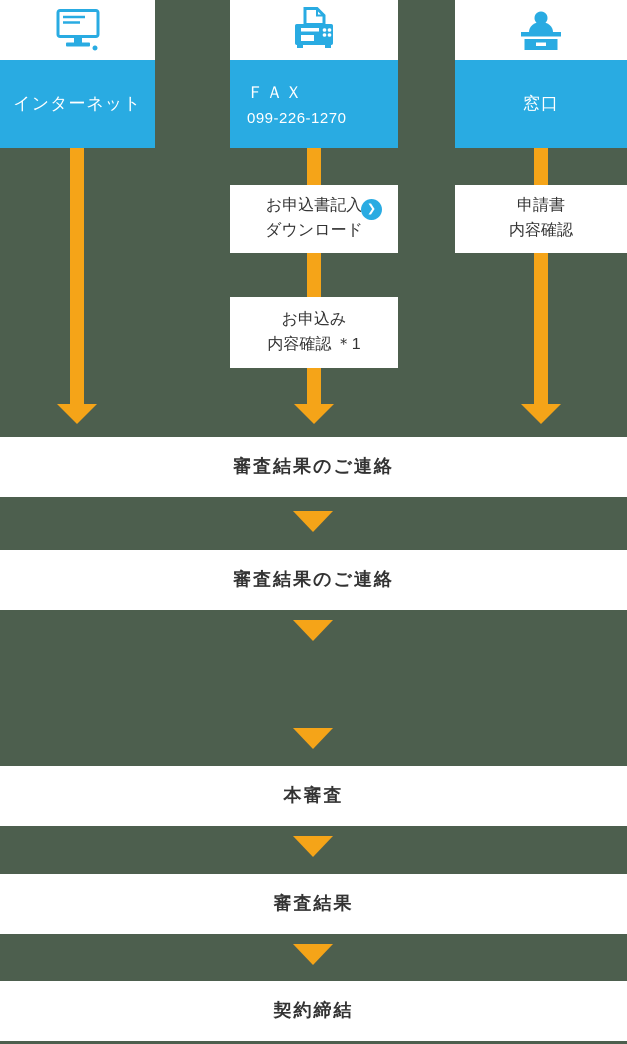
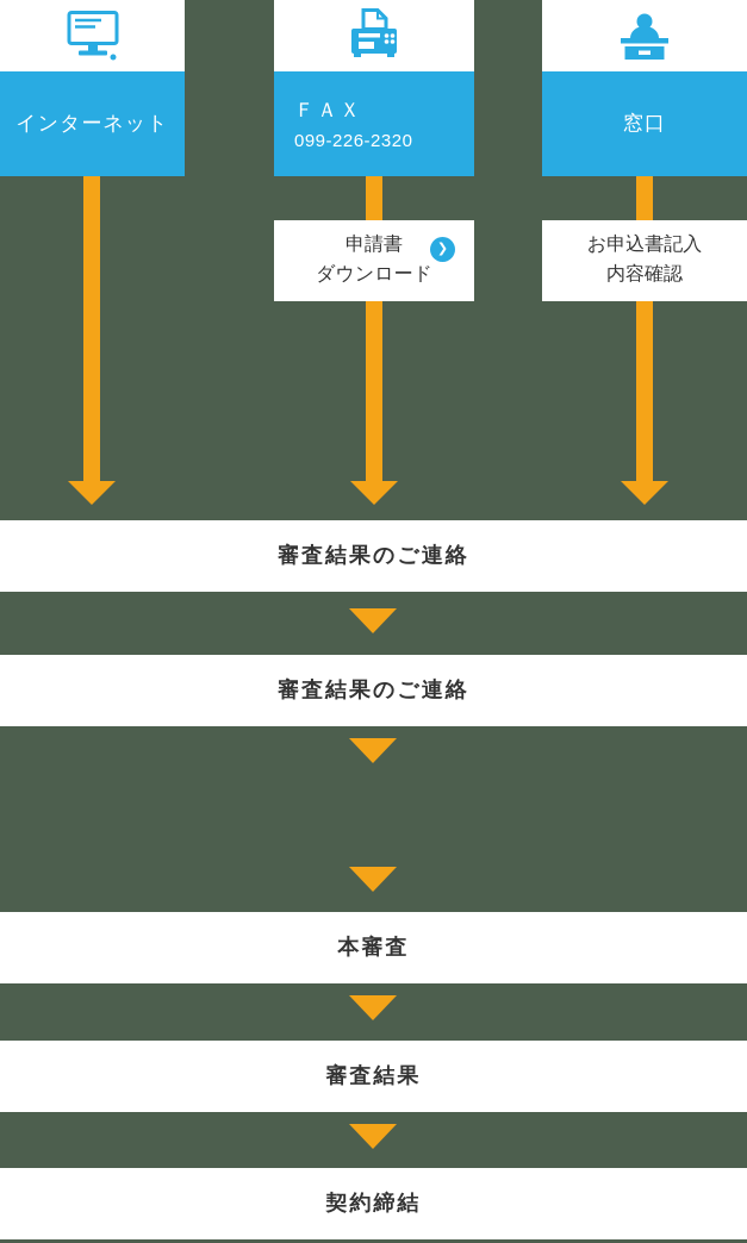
  インターネット
  ＦＡＸ
- 099-226-1270
+ 099-226-2320
  窓口
- お申込書記入
+ 申請書
  ダウンロード
  ❯
- お申込み
- 内容確認 ＊1
- 申請書
+ お申込書記入
  内容確認
  審査結果のご連絡
  審査結果のご連絡
  本審査
  審査結果
  契約締結
